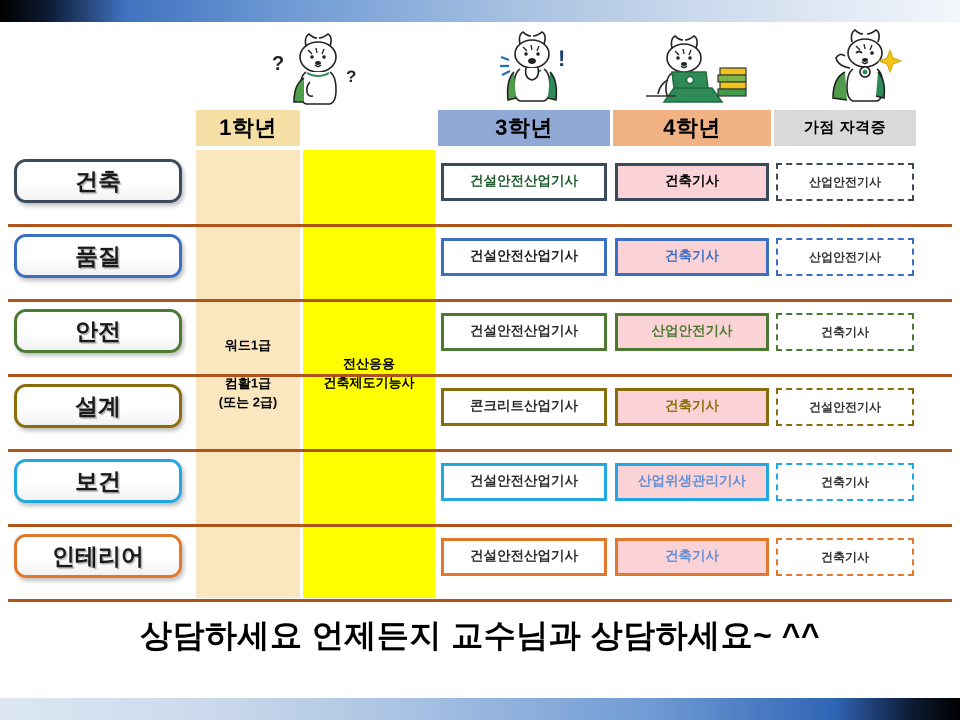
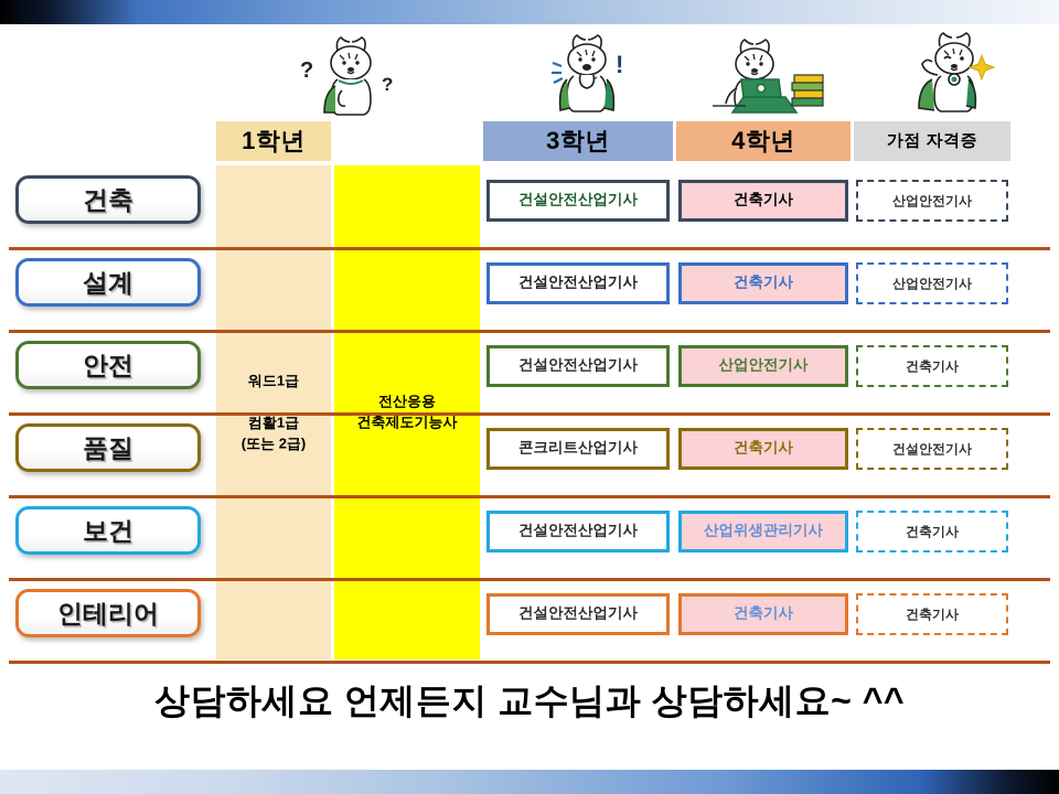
  ?
  ?
  !
  1학년
  3학년
  4학년
  가점 자격증
  워드1급
  컴활1급
  (또는 2급)
  전산응용
  건축제도기능사
  건축
  건설안전산업기사
  건축기사
  산업안전기사
- 품질
+ 설계
  건설안전산업기사
  건축기사
  산업안전기사
  안전
  건설안전산업기사
  산업안전기사
  건축기사
- 설계
+ 품질
  콘크리트산업기사
  건축기사
  건설안전기사
  보건
  건설안전산업기사
  산업위생관리기사
  건축기사
  인테리어
  건설안전산업기사
  건축기사
  건축기사
  상담하세요 언제든지 교수님과 상담하세요~ ^^
